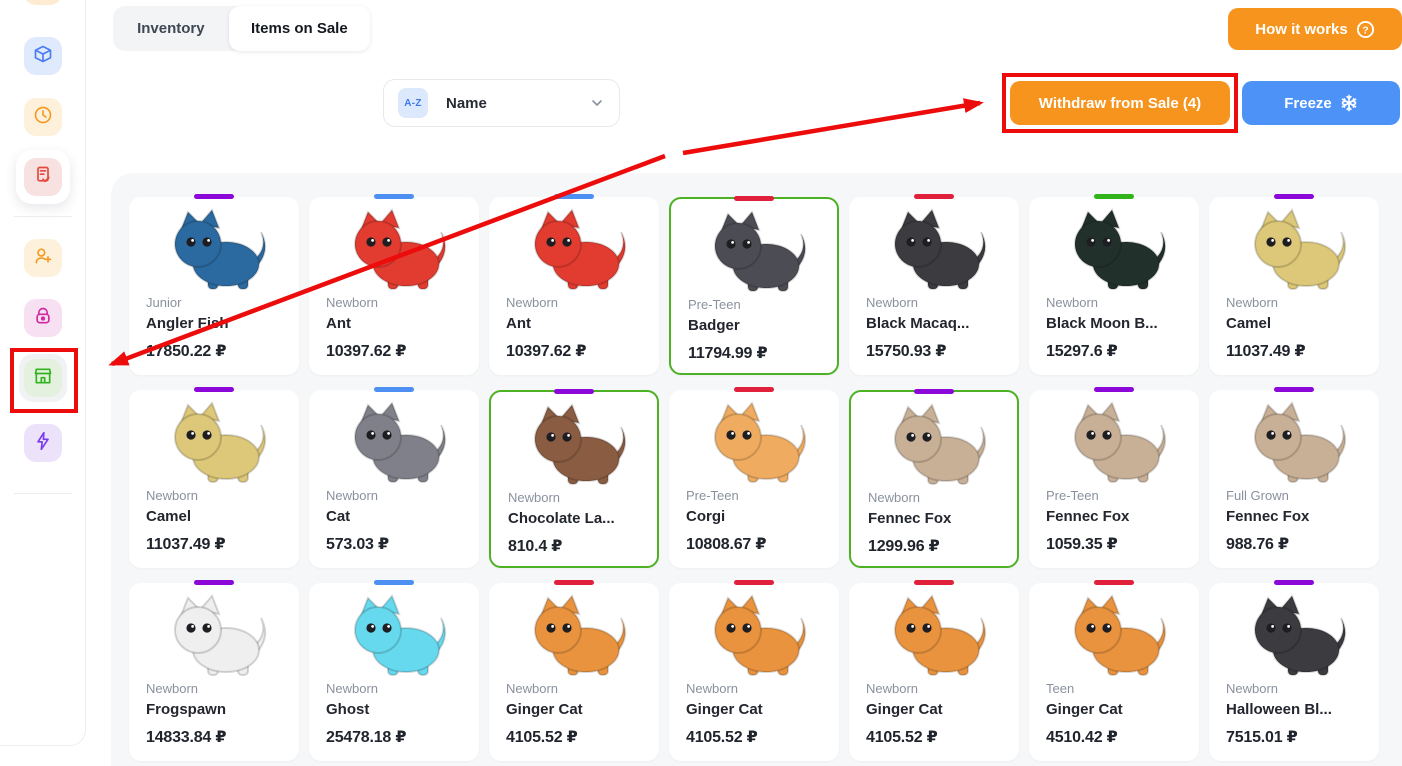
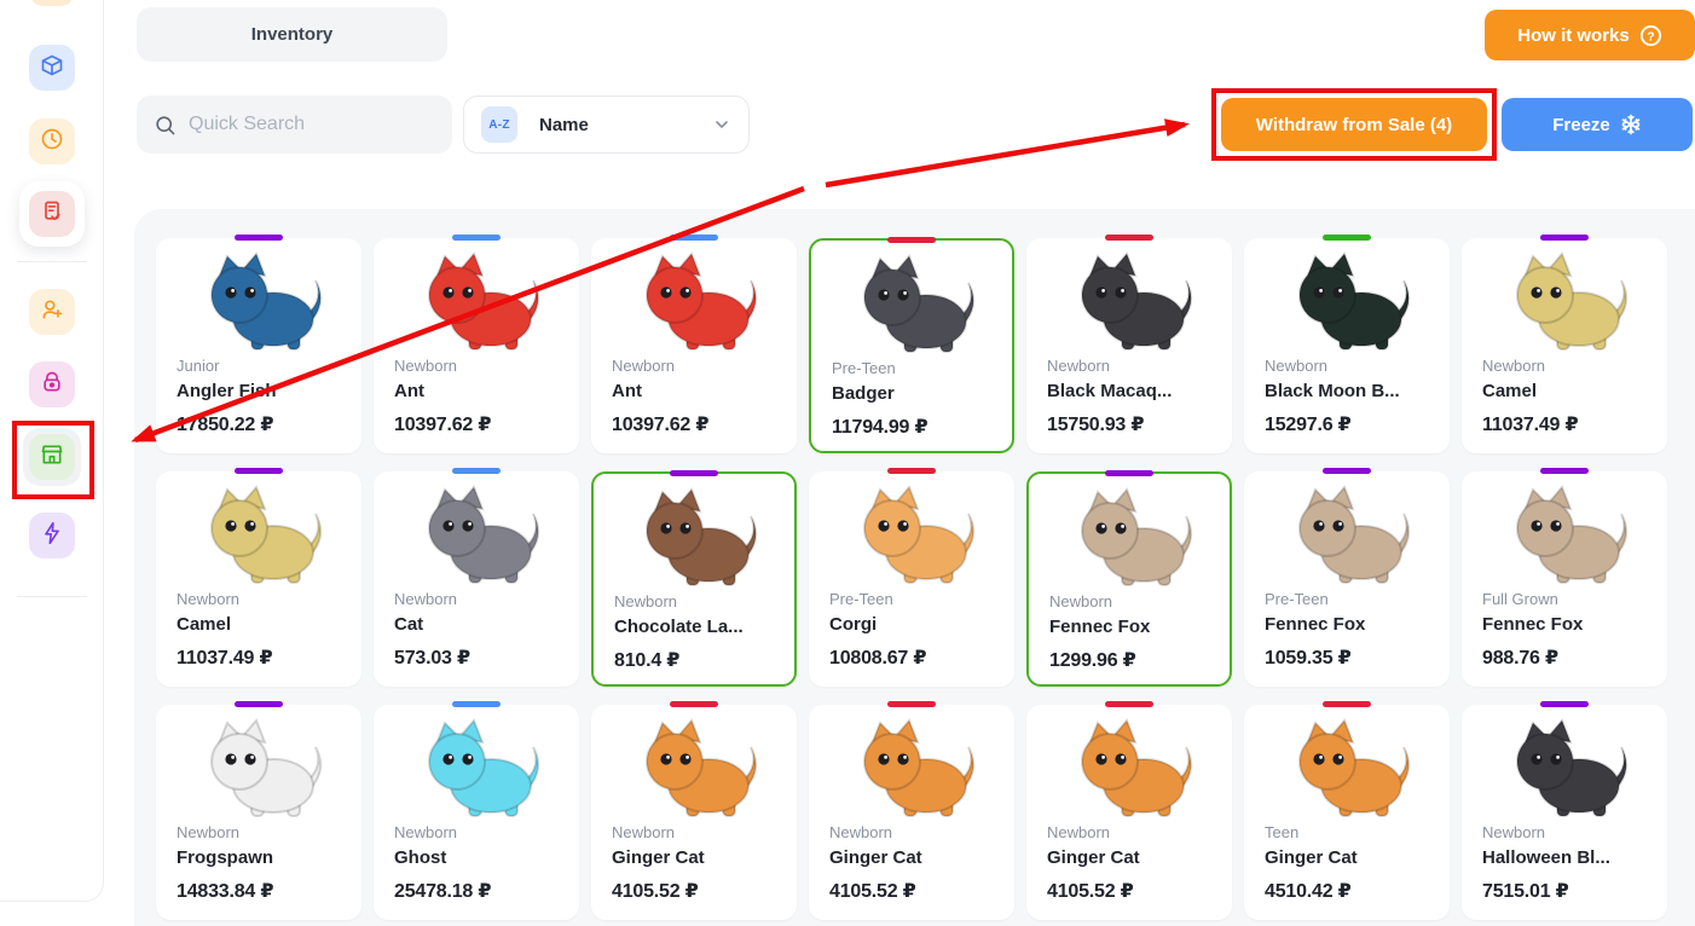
  Inventory
- Items on Sale
  How it works
  ?
  Withdraw from Sale (4)
  Freeze
+ Quick Search
  A-Z
  Name
  Junior
  Angler Fi
  7850.22 ₽
  Newborn
  Ant
  10397.62 ₽
  Newborn
  Ant
  10397.62 ₽
  Pre-Teen
  Badger
  11794.99 ₽
  Newborn
  Black Macaq...
  15750.93 ₽
  Newborn
  Black Moon B...
  15297.6 ₽
  Newborn
  Camel
  11037.49 ₽
  Newborn
  Camel
  11037.49 ₽
  Newborn
  Cat
  573.03 ₽
  Newborn
  Chocolate La...
  810.4 ₽
  Pre-Teen
  Corgi
  10808.67 ₽
  Newborn
  Fennec Fox
  1299.96 ₽
  Pre-Teen
  Fennec Fox
  1059.35 ₽
  Full Grown
  Fennec Fox
  988.76 ₽
  Newborn
  Frogspawn
  14833.84 ₽
  Newborn
  Ghost
  25478.18 ₽
  Newborn
  Ginger Cat
  4105.52 ₽
  Newborn
  Ginger Cat
  4105.52 ₽
  Newborn
  Ginger Cat
  4105.52 ₽
  Teen
  Ginger Cat
  4510.42 ₽
  Newborn
  Halloween Bl...
  7515.01 ₽
